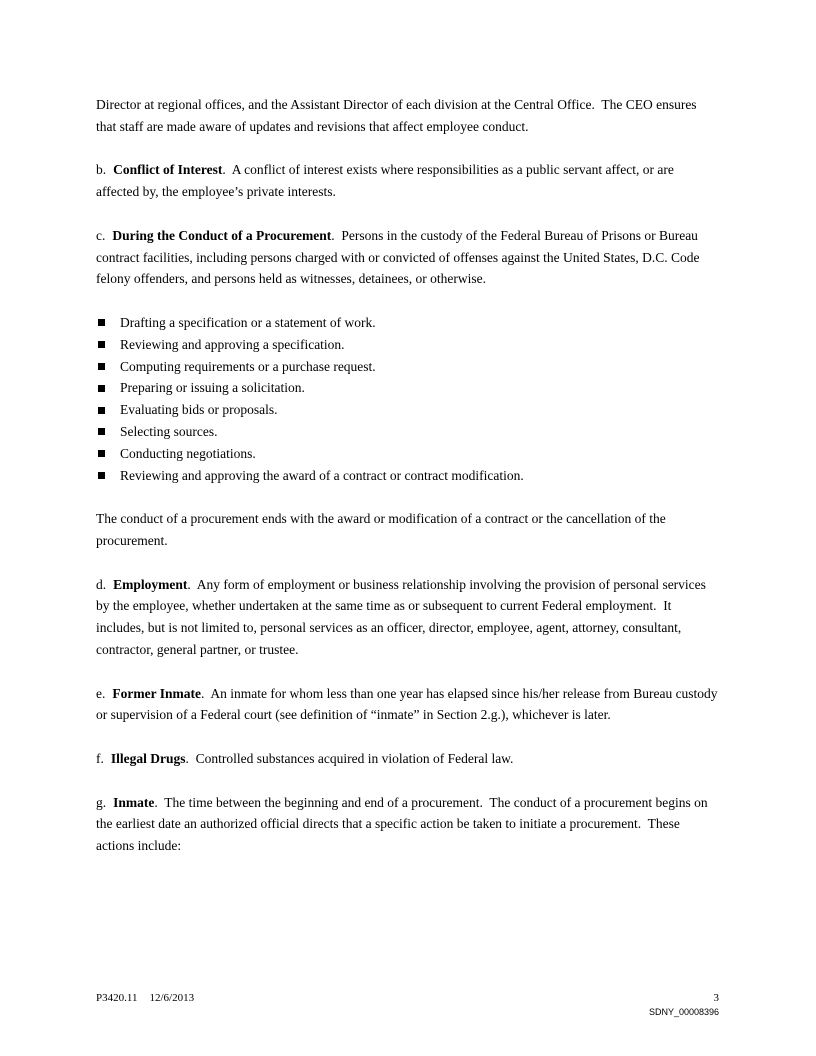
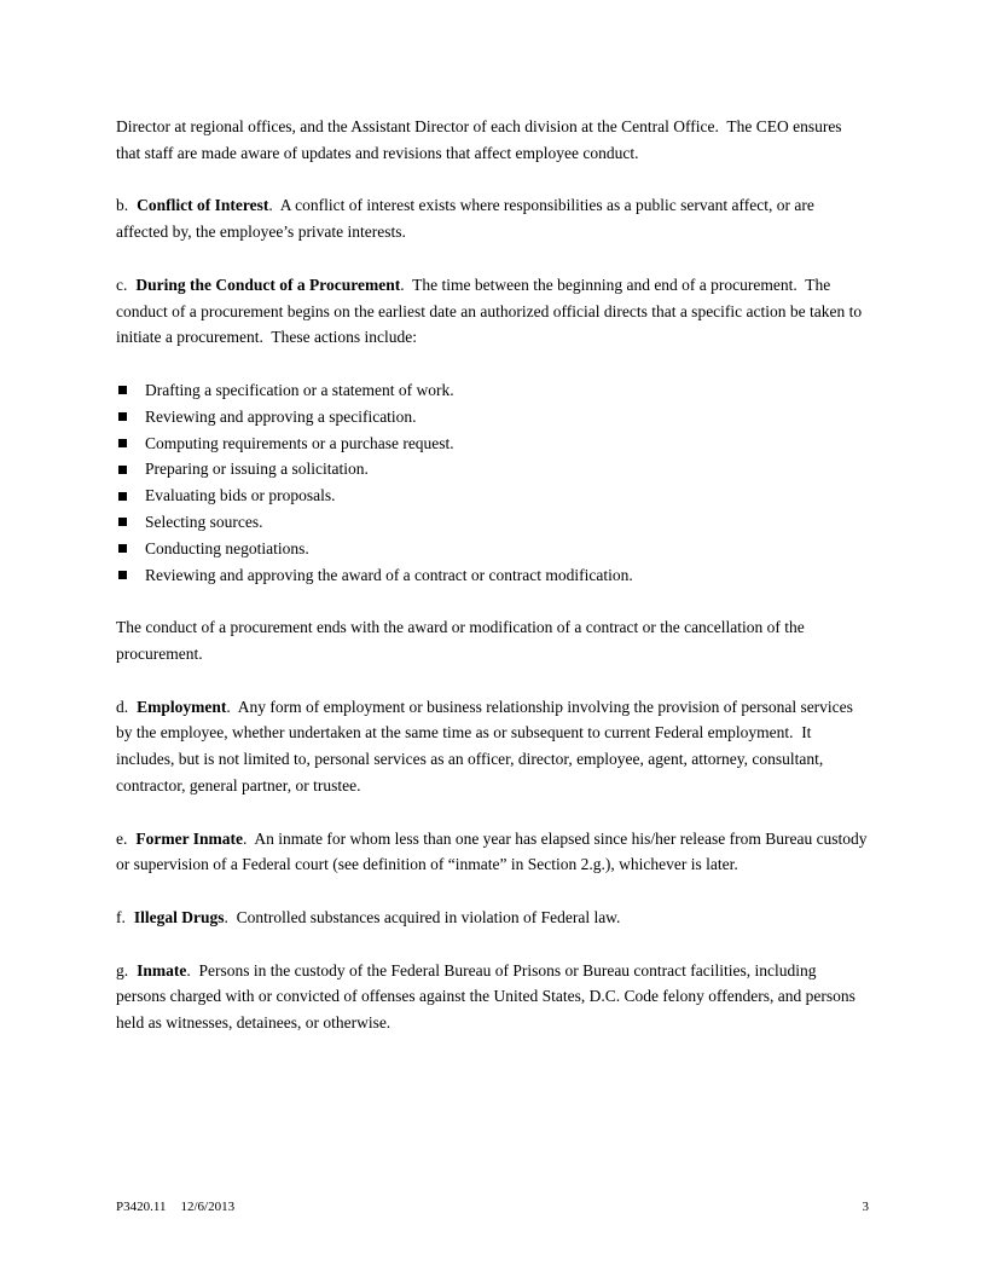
  Director at regional offices, and the Assistant Director of each division at the Central Office. The CEO ensures that staff are made aware of updates and revisions that affect employee conduct.
  b. Conflict of Interest. A conflict of interest exists where responsibilities as a public servant affect, or are affected by, the employee’s private interests.
- c. During the Conduct of a Procurement. Persons in the custody of the Federal Bureau of Prisons or Bureau contract facilities, including persons charged with or convicted of offenses against the United States, D.C. Code felony offenders, and persons held as witnesses, detainees, or otherwise.
+ c. During the Conduct of a Procurement. The time between the beginning and end of a procurement. The conduct of a procurement begins on the earliest date an authorized official directs that a specific action be taken to initiate a procurement. These actions include:
  Drafting a specification or a statement of work.
  Reviewing and approving a specification.
  Computing requirements or a purchase request.
  Preparing or issuing a solicitation.
  Evaluating bids or proposals.
  Selecting sources.
  Conducting negotiations.
  Reviewing and approving the award of a contract or contract modification.
  The conduct of a procurement ends with the award or modification of a contract or the cancellation of the procurement.
  d. Employment. Any form of employment or business relationship involving the provision of personal services by the employee, whether undertaken at the same time as or subsequent to current Federal employment. It includes, but is not limited to, personal services as an officer, director, employee, agent, attorney, consultant, contractor, general partner, or trustee.
  e. Former Inmate. An inmate for whom less than one year has elapsed since his/her release from Bureau custody or supervision of a Federal court (see definition of “inmate” in Section 2.g.), whichever is later.
  f. Illegal Drugs. Controlled substances acquired in violation of Federal law.
- g. Inmate. The time between the beginning and end of a procurement. The conduct of a procurement begins on the earliest date an authorized official directs that a specific action be taken to initiate a procurement. These actions include:
+ g. Inmate. Persons in the custody of the Federal Bureau of Prisons or Bureau contract facilities, including persons charged with or convicted of offenses against the United States, D.C. Code felony offenders, and persons held as witnesses, detainees, or otherwise.
  P3420.11 12/6/2013
  3
- SDNY_00008396
